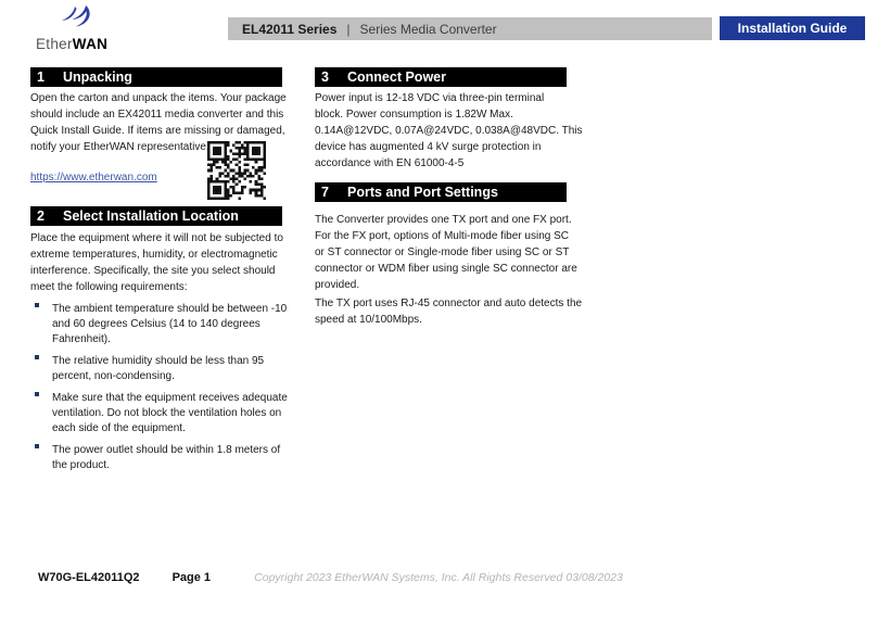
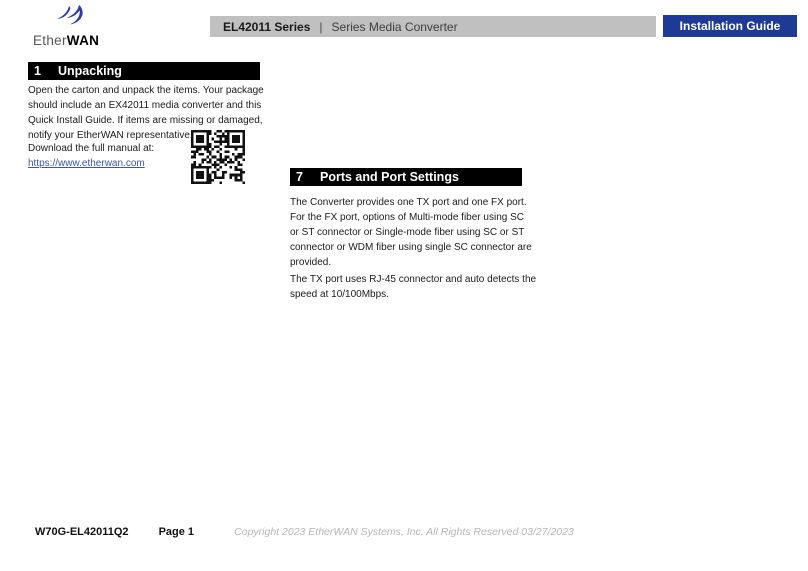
  EtherWAN
  EL42011 Series
  |
  Series Media Converter
  Installation Guide
  1
  Unpacking
  Open the carton and unpack the items. Your package
  should include an EX42011 media converter and this
  Quick Install Guide. If items are missing or damaged,
  notify your EtherWAN representative
+ Download the full manual at:
  https://www.etherwan.com
- 2
- Select Installation Location
- Place the equipment where it will not be subjected to
- extreme temperatures, humidity, or electromagnetic
- interference. Specifically, the site you select should
- meet the following requirements:
- The ambient temperature should be between -10
- and 60 degrees Celsius (14 to 140 degrees
- Fahrenheit).
- The relative humidity should be less than 95
- percent, non-condensing.
- Make sure that the equipment receives adequate
- ventilation. Do not block the ventilation holes on
- each side of the equipment.
- The power outlet should be within 1.8 meters of
- the product.
- 3
- Connect Power
- Power input is 12-18 VDC via three-pin terminal
- block. Power consumption is 1.82W Max.
- 0.14A@12VDC, 0.07A@24VDC, 0.038A@48VDC. This
- device has augmented 4 kV surge protection in
- accordance with EN 61000-4-5
  7
  Ports and Port Settings
  The Converter provides one TX port and one FX port.
  For the FX port, options of Multi-mode fiber using SC
  or ST connector or Single-mode fiber using SC or ST
  connector or WDM fiber using single SC connector are
  provided.
  The TX port uses RJ-45 connector and auto detects the
  speed at 10/100Mbps.
  W70G-EL42011Q2
  Page 1
- Copyright 2023 EtherWAN Systems, Inc. All Rights Reserved 03/08/2023
+ Copyright 2023 EtherWAN Systems, Inc. All Rights Reserved 03/27/2023
